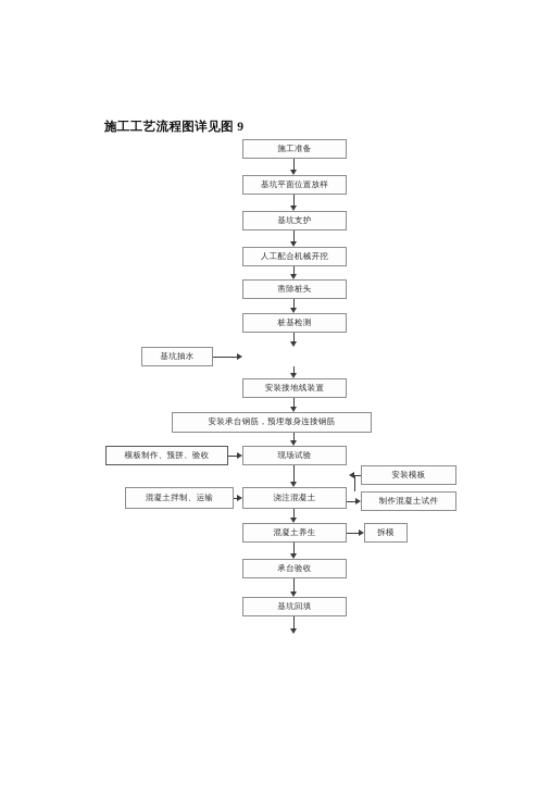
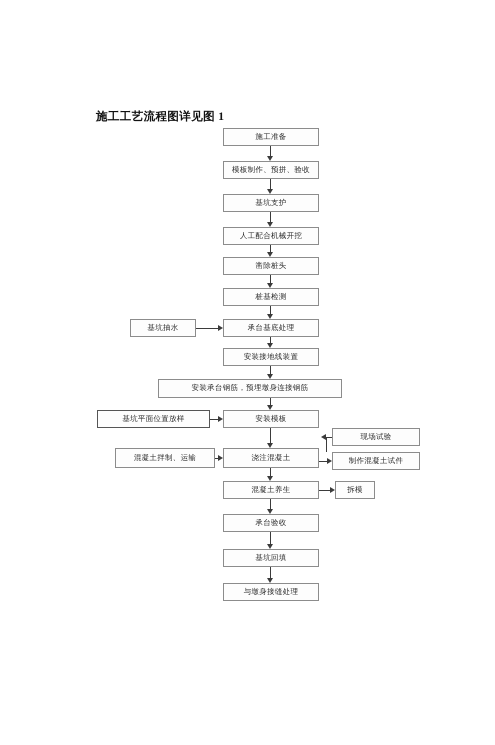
- 施工工艺流程图详见图 9
+ 施工工艺流程图详见图 1
  施工准备
- 基坑平面位置放样
+ 模板制作、预拼、验收
  基坑支护
  人工配合机械开挖
  凿除桩头
  桩基检测
+ 承台基底处理
  安装接地线装置
  安装承台钢筋，预埋墩身连接钢筋
- 现场试验
+ 安装模板
  浇注混凝土
  混凝土养生
  承台验收
  基坑回填
+ 与墩身接缝处理
  基坑抽水
- 模板制作、预拼、验收
+ 基坑平面位置放样
  混凝土拌制、运输
- 安装模板
+ 现场试验
  制作混凝土试件
  拆模
